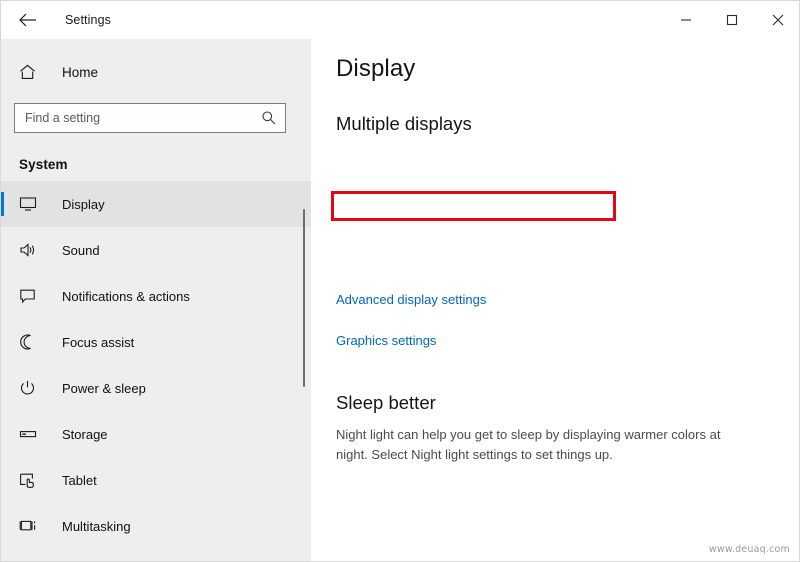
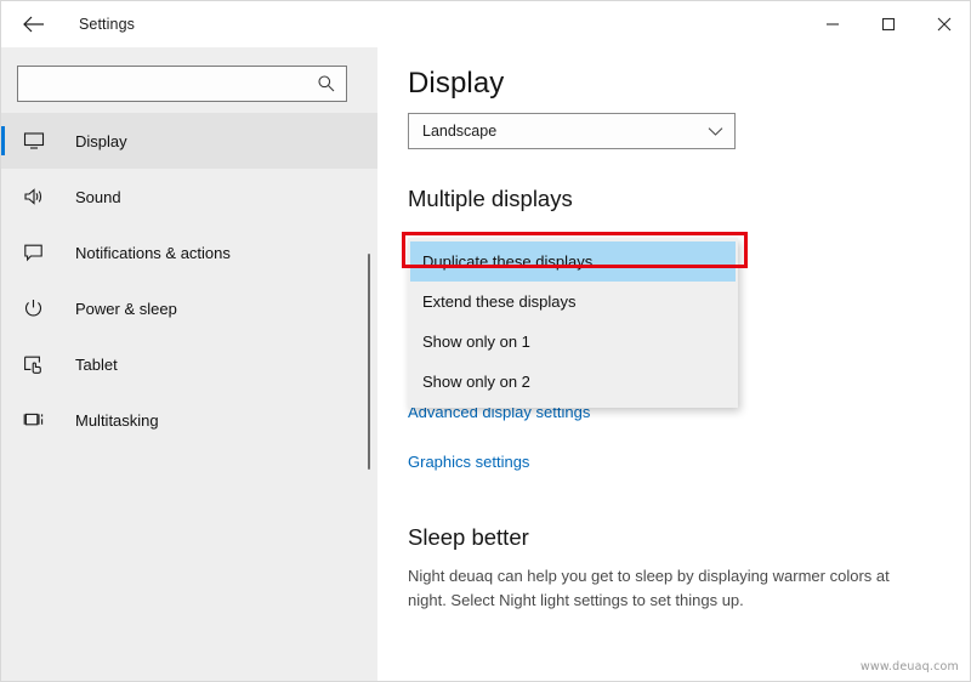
  Settings
- Home
- Find a setting
- System
  Display
  Sound
  Notifications & actions
- Focus assist
  Power & sleep
- Storage
  Tablet
  Multitasking
  Display
+ Landscape
  Multiple displays
+ Duplicate these displays
+ Extend these displays
+ Show only on 1
+ Show only on 2
  Advanced display settings
  Graphics settings
  Sleep better
- Night light can help you get to sleep by displaying warmer colors at night. Select Night light settings to set things up.
+ Night deuaq can help you get to sleep by displaying warmer colors at night. Select Night light settings to set things up.
  www.deuaq.com
